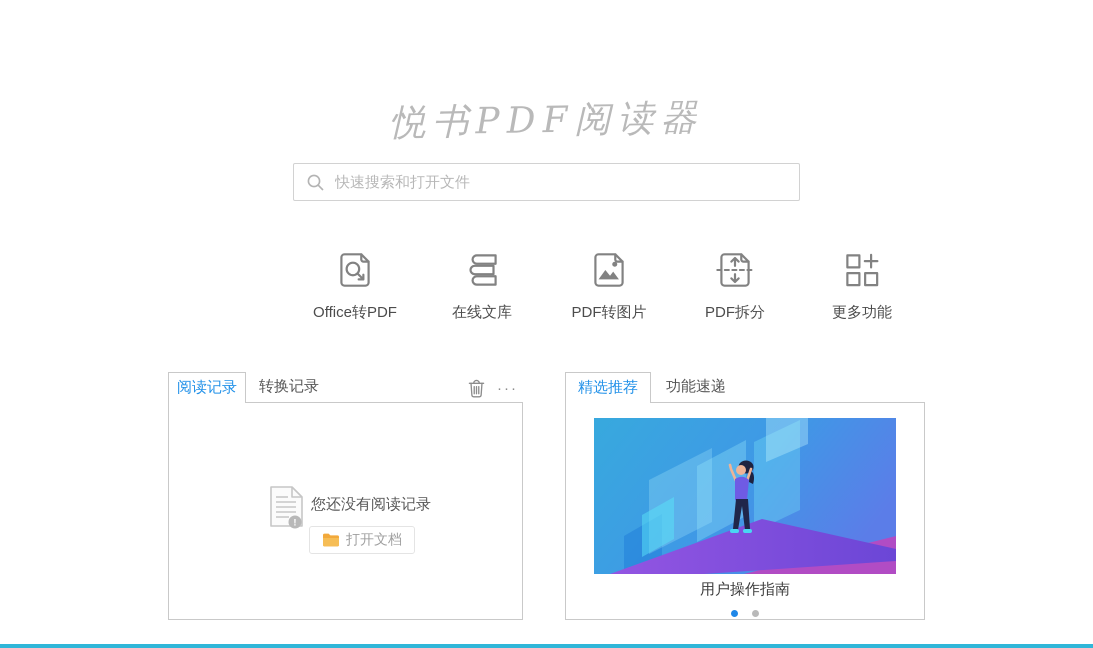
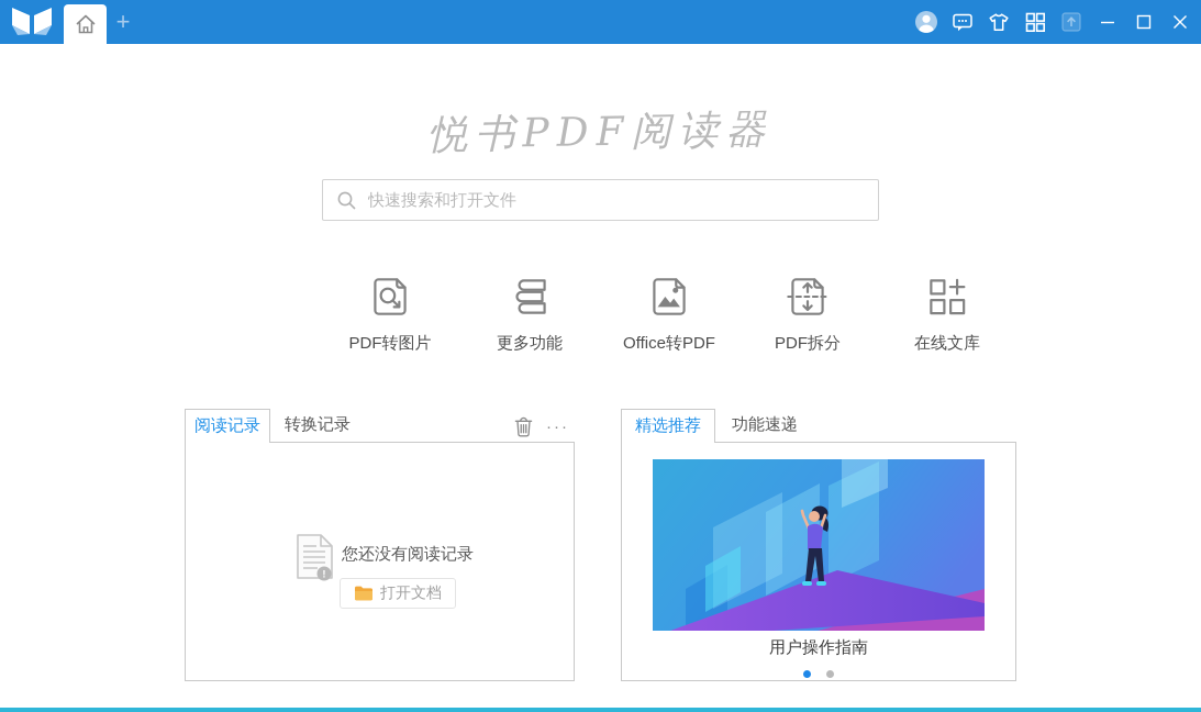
+ +
  悦书PDF阅读器
  快速搜索和打开文件
- Office转PDF
+ PDF转图片
- 在线文库
+ 更多功能
- PDF转图片
+ Office转PDF
  PDF拆分
- 更多功能
+ 在线文库
  阅读记录
  转换记录
  ···
  !
  您还没有阅读记录
  打开文档
  精选推荐
  功能速递
  用户操作指南
